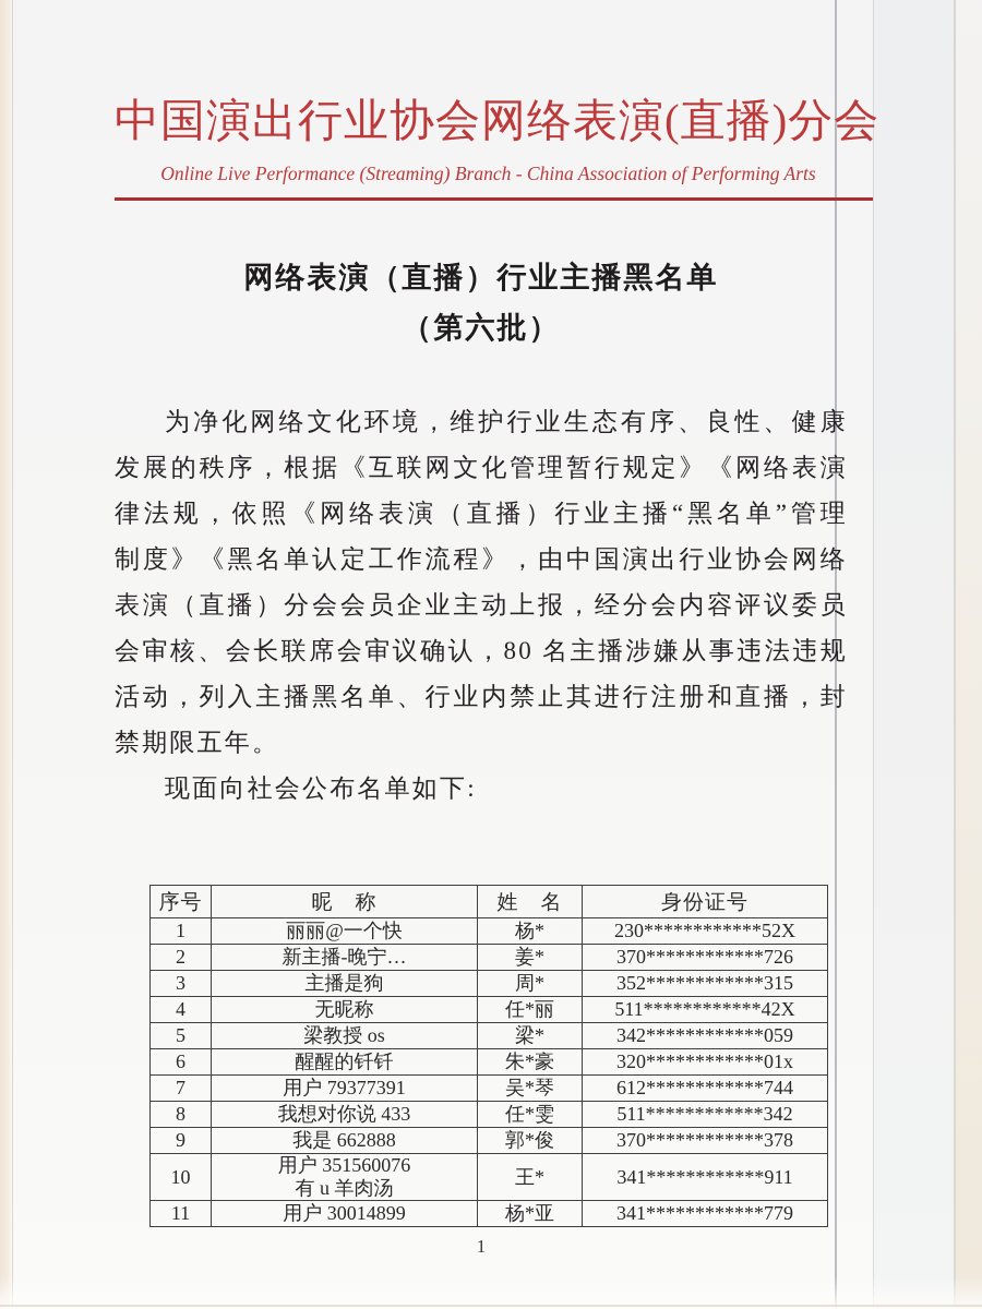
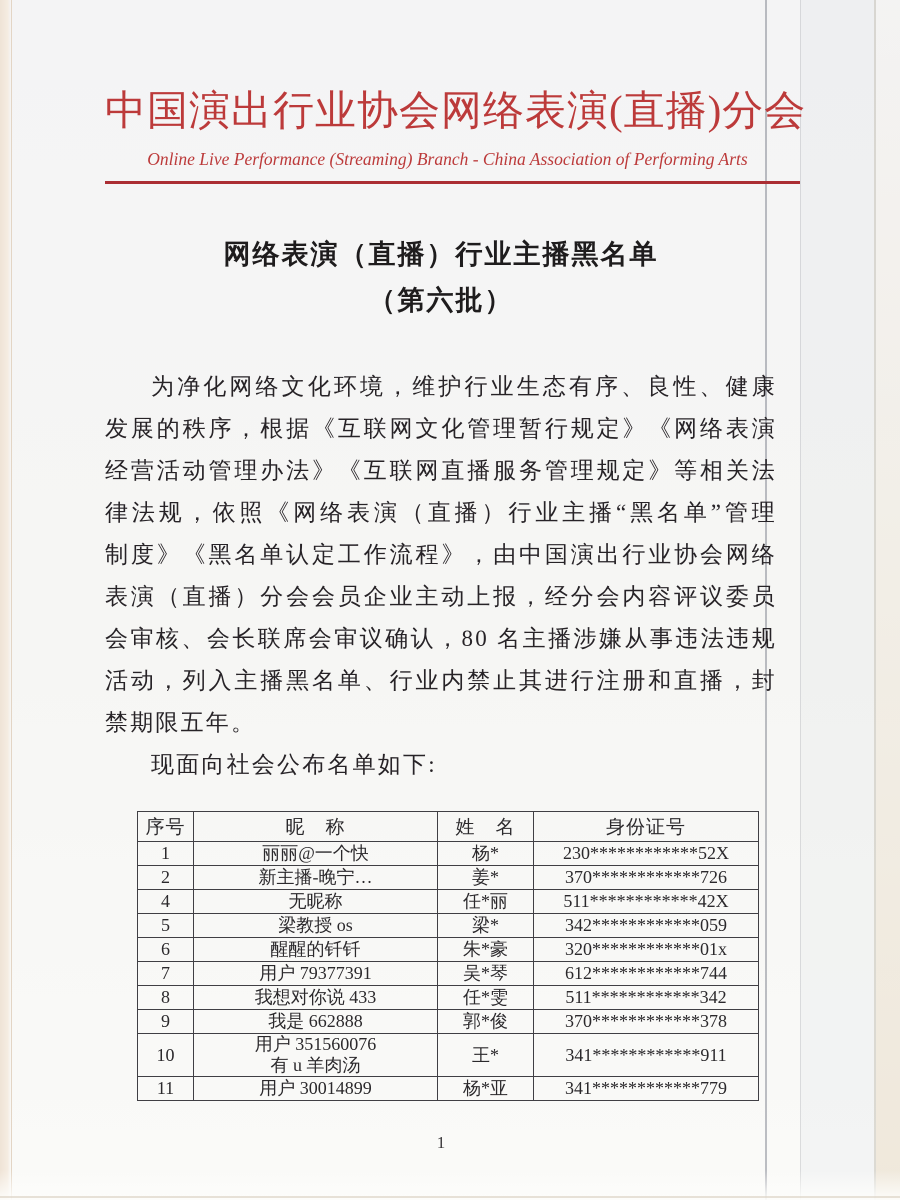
  中国演出行业协会网络表演(直播)分会
  Online Live Performance (Streaming) Branch - China Association of Performing Arts
  网络表演（直播）行业主播黑名单
  （第六批）
  为净化网络文化环境，维护行业生态有序、良性、健康
  发展的秩序，根据《互联网文化管理暂行规定》《网络表演
+ 经营活动管理办法》《互联网直播服务管理规定》等相关法
  律法规，依照《网络表演（直播）行业主播“黑名单”管理
  制度》《黑名单认定工作流程》，由中国演出行业协会网络
  表演（直播）分会会员企业主动上报，经分会内容评议委员
  会审核、会长联席会审议确认，80 名主播涉嫌从事违法违规
  活动，列入主播黑名单、行业内禁止其进行注册和直播，封
  禁期限五年。
  现面向社会公布名单如下:
  序号	昵 称	姓 名	身份证号
  1	丽丽@一个快	杨*	230************52X
  2	新主播-晚宁…	姜*	370************726
- 3	主播是狗	周*	352************315
  4	无昵称	任*丽	511************42X
  5	梁教授 os	梁*	342************059
  6	醒醒的钎钎	朱*豪	320************01x
  7	用户 79377391	吴*琴	612************744
  8	我想对你说 433	任*雯	511************342
  9	我是 662888	郭*俊	370************378
  10	用户 351560076 有 u 羊肉汤	王*	341************911
  11	用户 30014899	杨*亚	341************779
  1
